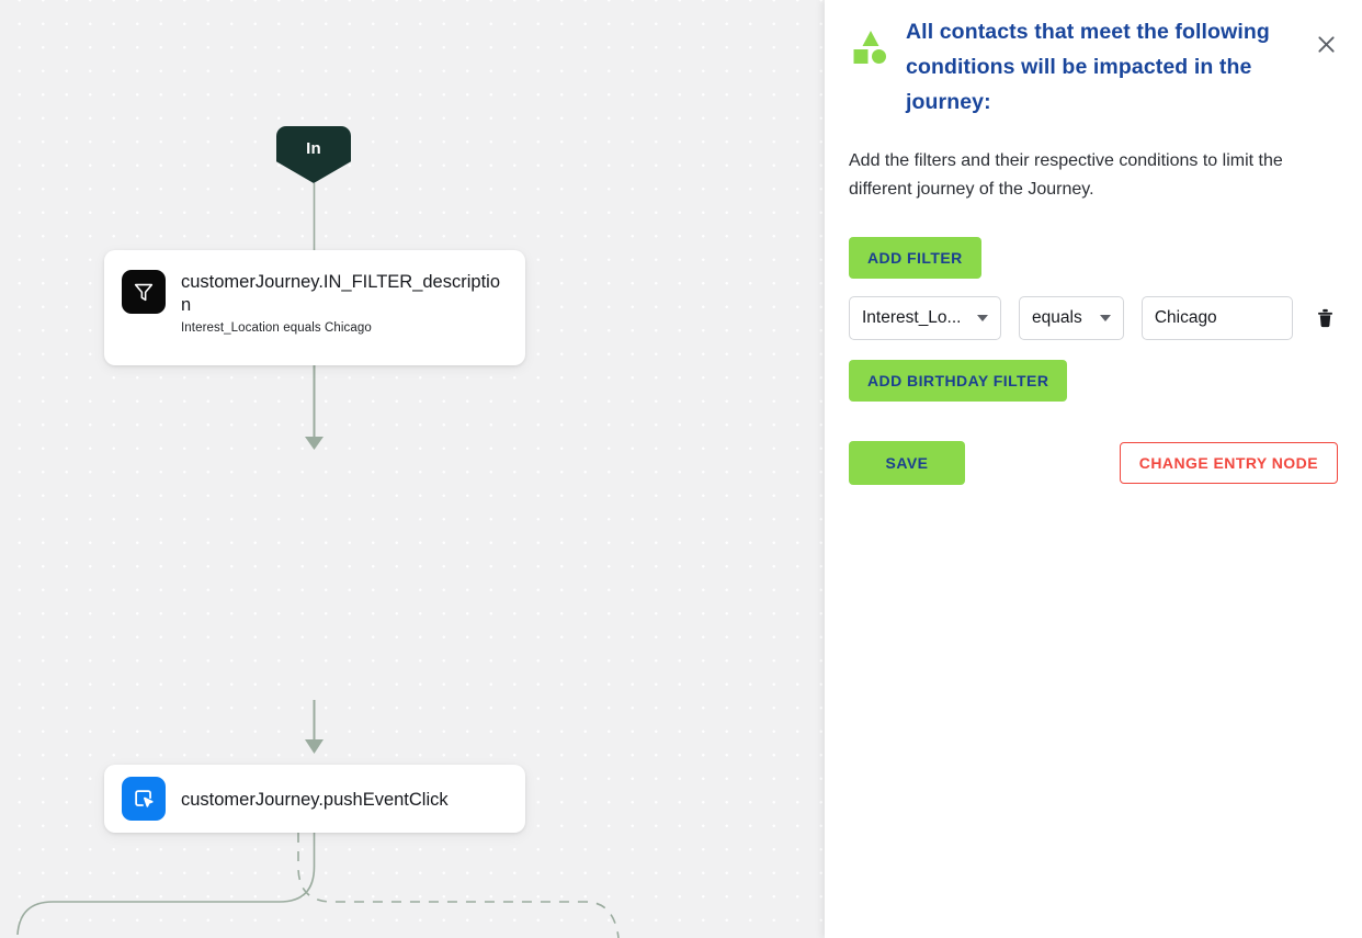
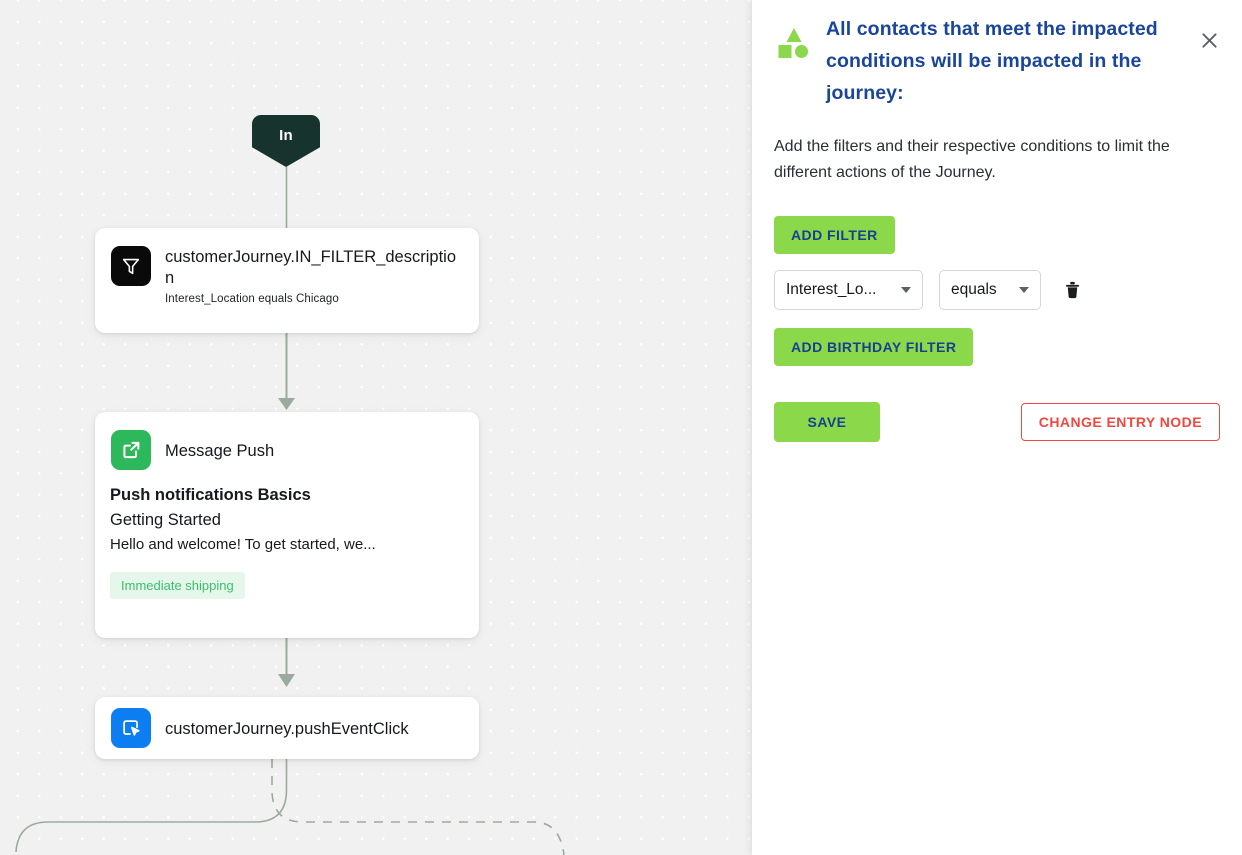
  In
  customerJourney.IN_FILTER_description
  Interest_Location equals Chicago
+ Message Push
+ Push notifications Basics
+ Getting Started
+ Hello and welcome! To get started, we...
+ Immediate shipping
  customerJourney.pushEventClick
- All contacts that meet the following conditions will be impacted in the journey:
+ All contacts that meet the impacted conditions will be impacted in the journey:
- Add the filters and their respective conditions to limit the different journey of the Journey.
+ Add the filters and their respective conditions to limit the different actions of the Journey.
  ADD FILTER
  Interest_Lo...
  equals
- Chicago
  ADD BIRTHDAY FILTER
  SAVE
  CHANGE ENTRY NODE
